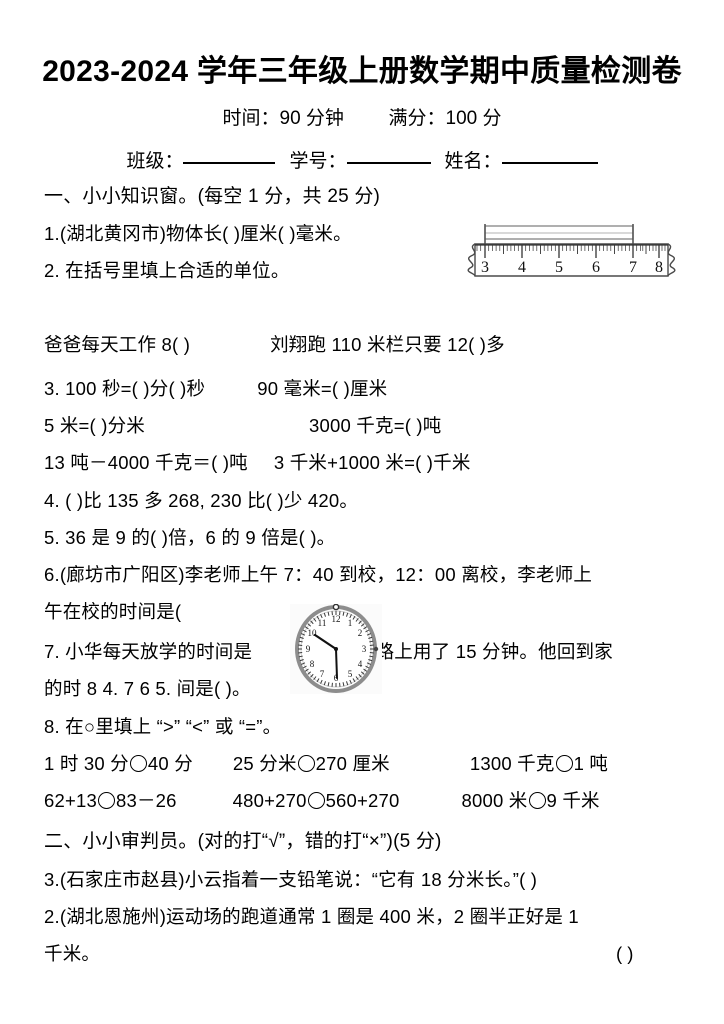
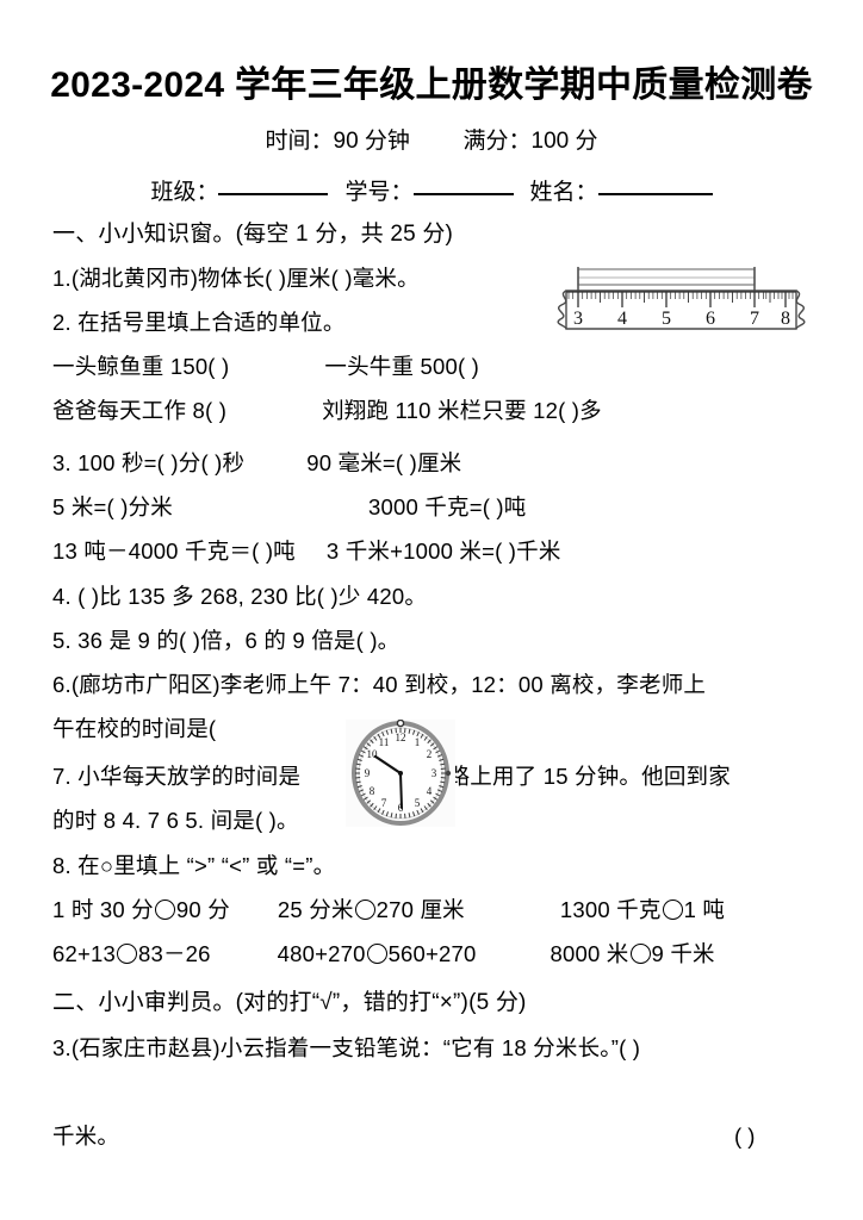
  2023-2024 学年三年级上册数学期中质量检测卷
  时间：90 分钟 满分：100 分
  班级： 学号： 姓名：
  一、小小知识窗。(每空 1 分，共 25 分)
  1.(湖北黄冈市)物体长( )厘米( )毫米。
  2. 在括号里填上合适的单位。
+ 一头鲸鱼重 150( ) 一头牛重 500( )
  爸爸每天工作 8( ) 刘翔跑 110 米栏只要 12( )多
  3. 100 秒=( )分( )秒 90 毫米=( )厘米
  5 米=( )分米 3000 千克=( )吨
  13 吨－4000 千克＝( )吨 3 千米+1000 米=( )千米
  4. ( )比 135 多 268, 230 比( )少 420。
  5. 36 是 9 的( )倍，6 的 9 倍是( )。
  6.(廊坊市广阳区)李老师上午 7：40 到校，12：00 离校，李老师上
  午在校的时间是(
  7. 小华每天放学的时间是 路上用了 15 分钟。他回到家
  的时 8 4. 7 6 5. 间是( )。
  8. 在○里填上 “>” “<” 或 “=”。
- 1 时 30 分 40 分 25 分米 270 厘米 1300 千克 1 吨
+ 1 时 30 分 90 分 25 分米 270 厘米 1300 千克 1 吨
  62+13 83－26 480+270 560+270 8000 米 9 千米
  二、小小审判员。(对的打“√”，错的打“×”)(5 分)
  3.(石家庄市赵县)小云指着一支铅笔说：“它有 18 分米长。”( )
- 2.(湖北恩施州)运动场的跑道通常 1 圈是 400 米，2 圈半正好是 1
  千米。
  ( )
  3
  4
  5
  6
  7
  8
  12
  1
  2
  3
  4
  5
  7
  8
  9
  10
  11
